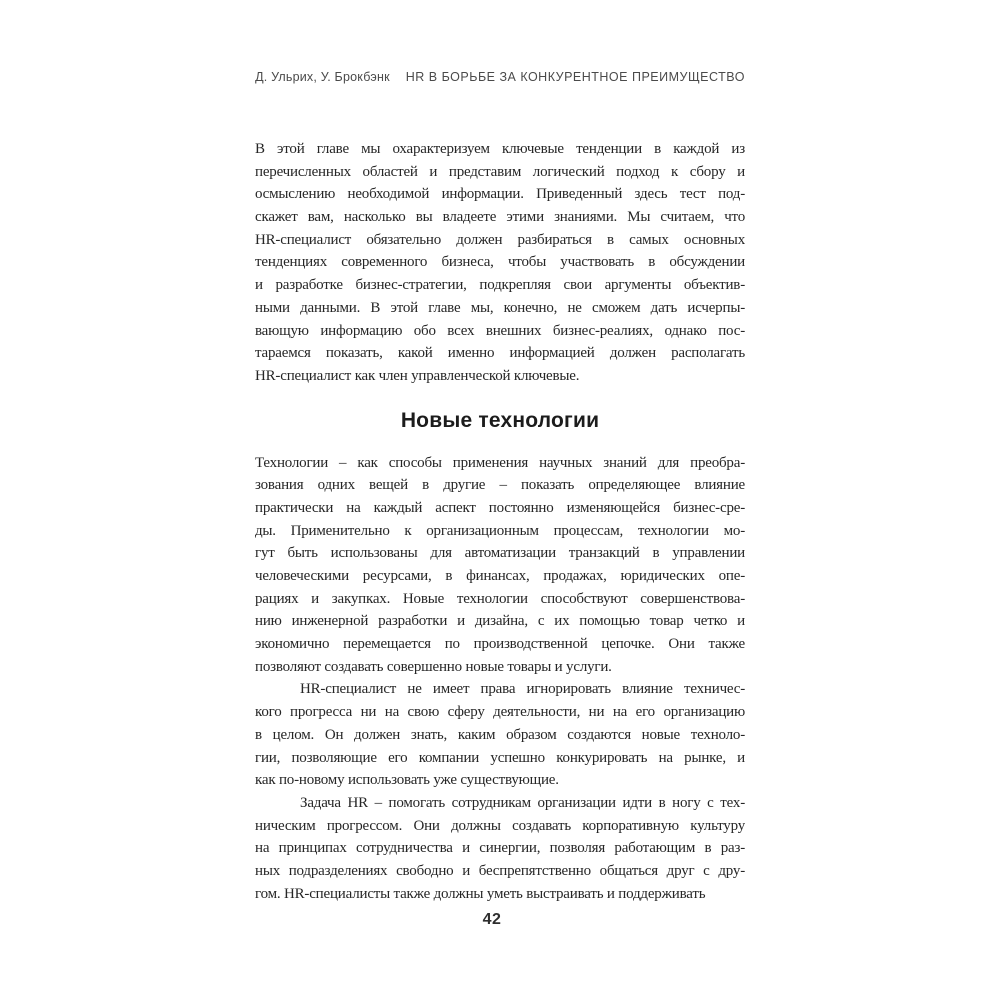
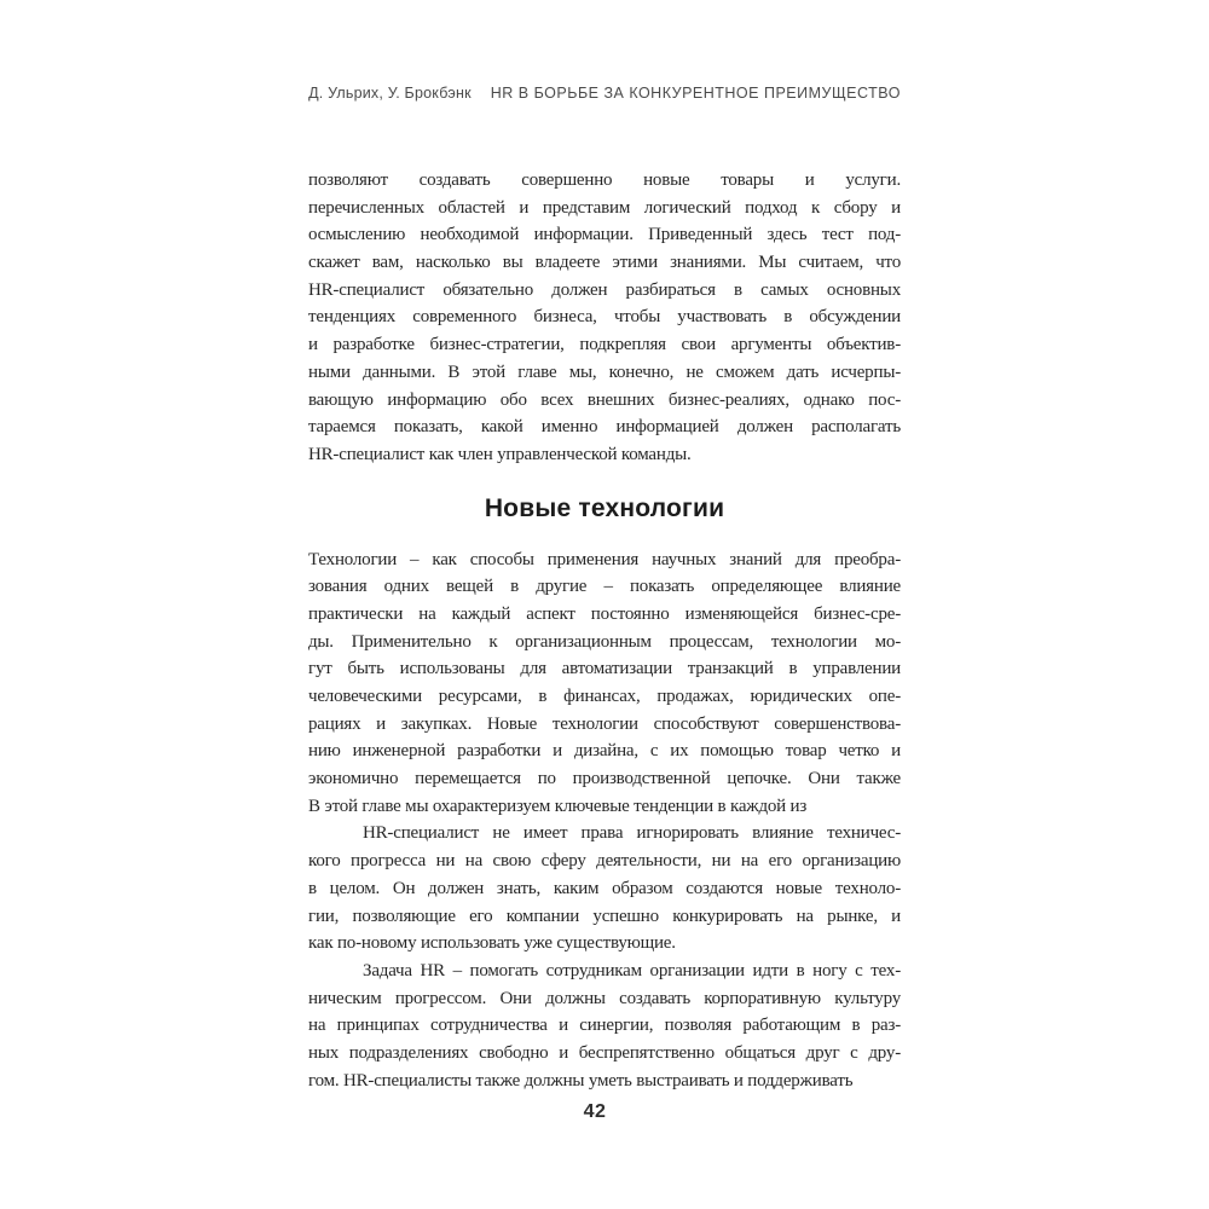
  Д. Ульрих, У. Брокбэнк HR В БОРЬБЕ ЗА КОНКУРЕНТНОЕ ПРЕИМУЩЕСТВО
- В этой главе мы охарактеризуем ключевые тенденции в каждой из
+ позволяют создавать совершенно новые товары и услуги.
  перечисленных областей и представим логический подход к сбору и
  осмыслению необходимой информации. Приведенный здесь тест под-
  скажет вам, насколько вы владеете этими знаниями. Мы считаем, что
  HR-специалист обязательно должен разбираться в самых основных
  тенденциях современного бизнеса, чтобы участвовать в обсуждении
  и разработке бизнес-стратегии, подкрепляя свои аргументы объектив-
  ными данными. В этой главе мы, конечно, не сможем дать исчерпы-
  вающую информацию обо всех внешних бизнес-реалиях, однако пос-
  тараемся показать, какой именно информацией должен располагать
- HR-специалист как член управленческой ключевые.
+ HR-специалист как член управленческой команды.
  Новые технологии
  Технологии – как способы применения научных знаний для преобра-
  зования одних вещей в другие – показать определяющее влияние
  практически на каждый аспект постоянно изменяющейся бизнес-сре-
  ды. Применительно к организационным процессам, технологии мо-
  гут быть использованы для автоматизации транзакций в управлении
  человеческими ресурсами, в финансах, продажах, юридических опе-
  рациях и закупках. Новые технологии способствуют совершенствова-
  нию инженерной разработки и дизайна, с их помощью товар четко и
  экономично перемещается по производственной цепочке. Они также
- позволяют создавать совершенно новые товары и услуги.
+ В этой главе мы охарактеризуем ключевые тенденции в каждой из
  HR-специалист не имеет права игнорировать влияние техничес-
  кого прогресса ни на свою сферу деятельности, ни на его организацию
  в целом. Он должен знать, каким образом создаются новые техноло-
  гии, позволяющие его компании успешно конкурировать на рынке, и
  как по-новому использовать уже существующие.
  Задача HR – помогать сотрудникам организации идти в ногу с тех-
  ническим прогрессом. Они должны создавать корпоративную культуру
  на принципах сотрудничества и синергии, позволяя работающим в раз-
  ных подразделениях свободно и беспрепятственно общаться друг с дру-
  гом. HR-специалисты также должны уметь выстраивать и поддерживать
  42
